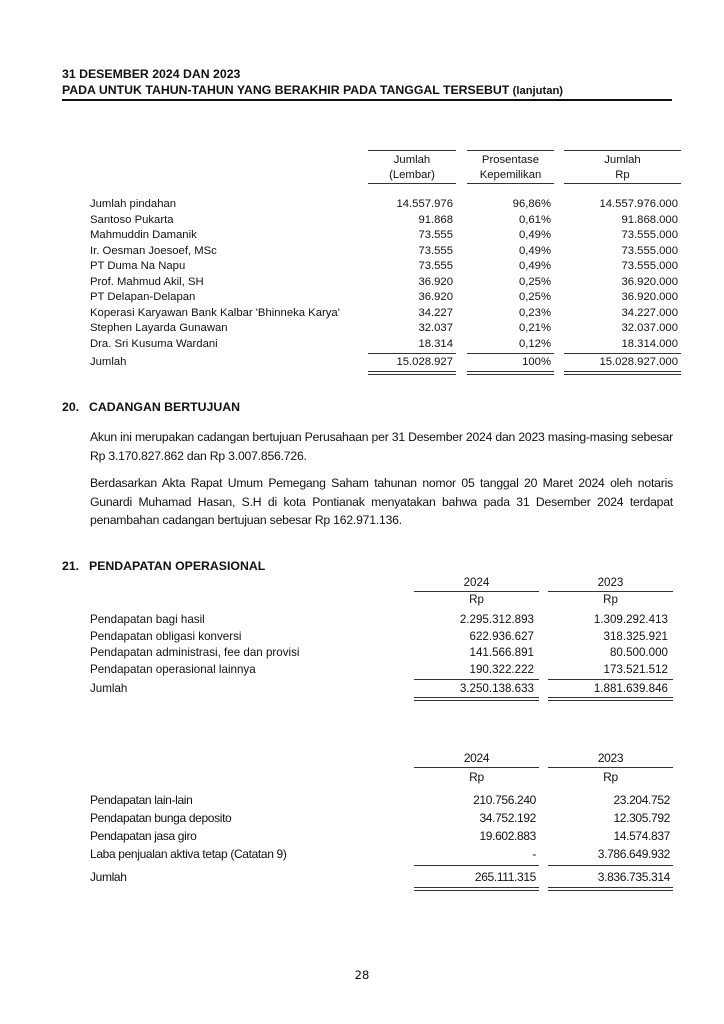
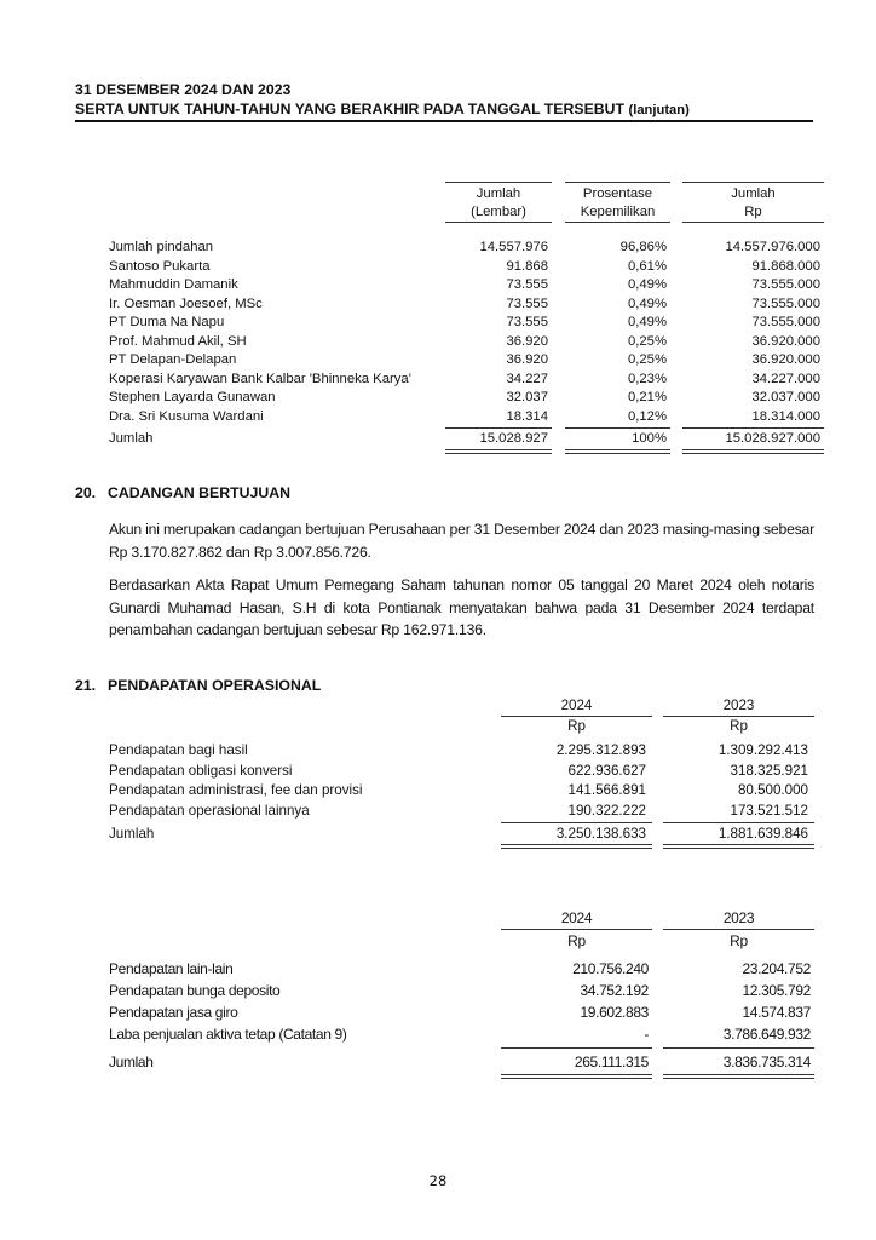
  31 DESEMBER 2024 DAN 2023
- PADA UNTUK TAHUN-TAHUN YANG BERAKHIR PADA TANGGAL TERSEBUT (lanjutan)
+ SERTA UNTUK TAHUN-TAHUN YANG BERAKHIR PADA TANGGAL TERSEBUT (lanjutan)
  Jumlah
  (Lembar)
  Prosentase
  Kepemilikan
  Jumlah
  Rp
  Jumlah pindahan
  14.557.976
  96,86%
  14.557.976.000
  Santoso Pukarta
  91.868
  0,61%
  91.868.000
  Mahmuddin Damanik
  73.555
  0,49%
  73.555.000
  Ir. Oesman Joesoef, MSc
  73.555
  0,49%
  73.555.000
  PT Duma Na Napu
  73.555
  0,49%
  73.555.000
  Prof. Mahmud Akil, SH
  36.920
  0,25%
  36.920.000
  PT Delapan-Delapan
  36.920
  0,25%
  36.920.000
  Koperasi Karyawan Bank Kalbar 'Bhinneka Karya'
  34.227
  0,23%
  34.227.000
  Stephen Layarda Gunawan
  32.037
  0,21%
  32.037.000
  Dra. Sri Kusuma Wardani
  18.314
  0,12%
  18.314.000
  Jumlah
  15.028.927
  100%
  15.028.927.000
  20. CADANGAN BERTUJUAN
  Akun ini merupakan cadangan bertujuan Perusahaan per 31 Desember 2024 dan 2023 masing-masing sebesar Rp 3.170.827.862 dan Rp 3.007.856.726.
  Berdasarkan Akta Rapat Umum Pemegang Saham tahunan nomor 05 tanggal 20 Maret 2024 oleh notaris Gunardi Muhamad Hasan, S.H di kota Pontianak menyatakan bahwa pada 31 Desember 2024 terdapat penambahan cadangan bertujuan sebesar Rp 162.971.136.
  21. PENDAPATAN OPERASIONAL
  2024
  Rp
  2023
  Rp
  Pendapatan bagi hasil
  2.295.312.893
  1.309.292.413
  Pendapatan obligasi konversi
  622.936.627
  318.325.921
  Pendapatan administrasi, fee dan provisi
  141.566.891
  80.500.000
  Pendapatan operasional lainnya
  190.322.222
  173.521.512
  Jumlah
  3.250.138.633
  1.881.639.846
  2024
  Rp
  2023
  Rp
  Pendapatan lain-lain
  210.756.240
  23.204.752
  Pendapatan bunga deposito
  34.752.192
  12.305.792
  Pendapatan jasa giro
  19.602.883
  14.574.837
  Laba penjualan aktiva tetap (Catatan 9)
  -
  3.786.649.932
  Jumlah
  265.111.315
  3.836.735.314
  28
